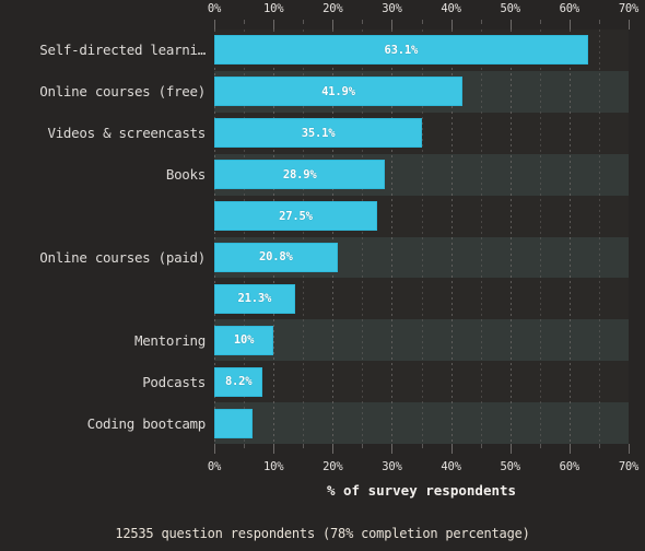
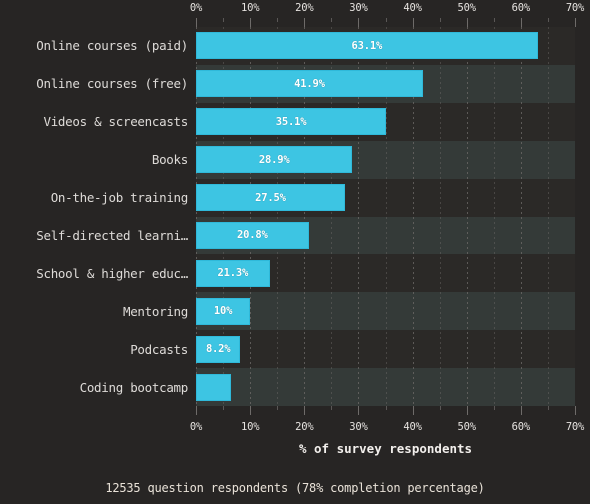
  0%
  10%
  20%
  30%
  40%
  50%
  60%
  70%
- Self-directed learni…
+ Online courses (paid)
  Online courses (free)
  Videos & screencasts
  Books
+ On-the-job training
- Online courses (paid)
+ Self-directed learni…
+ School & higher educ…
  Mentoring
  Podcasts
  Coding bootcamp
  63.1%
  41.9%
  35.1%
  28.9%
  27.5%
  20.8%
  21.3%
  10%
  8.2%
  0%
  10%
  20%
  30%
  40%
  50%
  60%
  70%
  % of survey respondents
  12535 question respondents (78% completion percentage)
